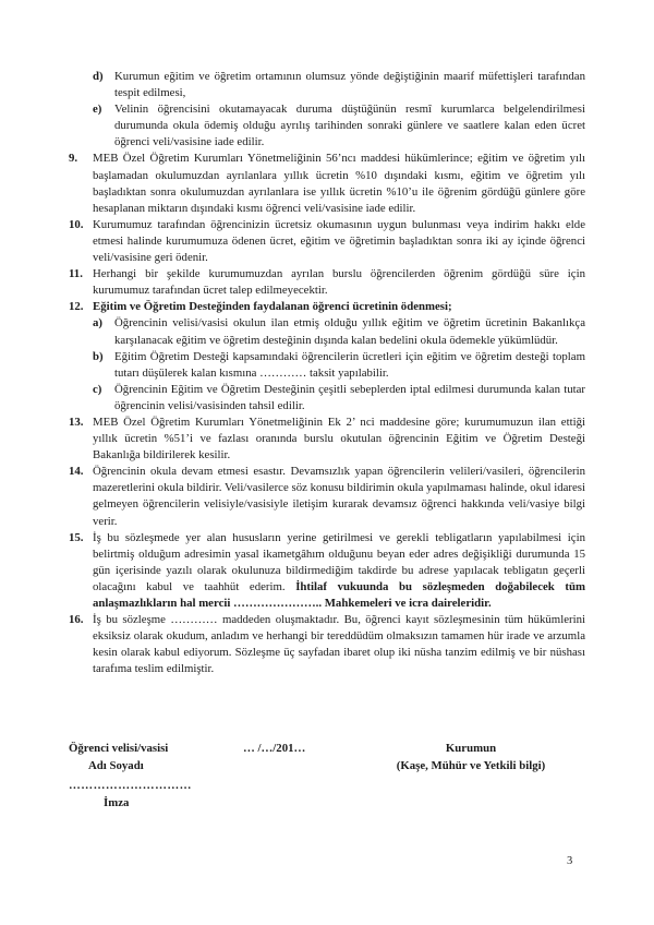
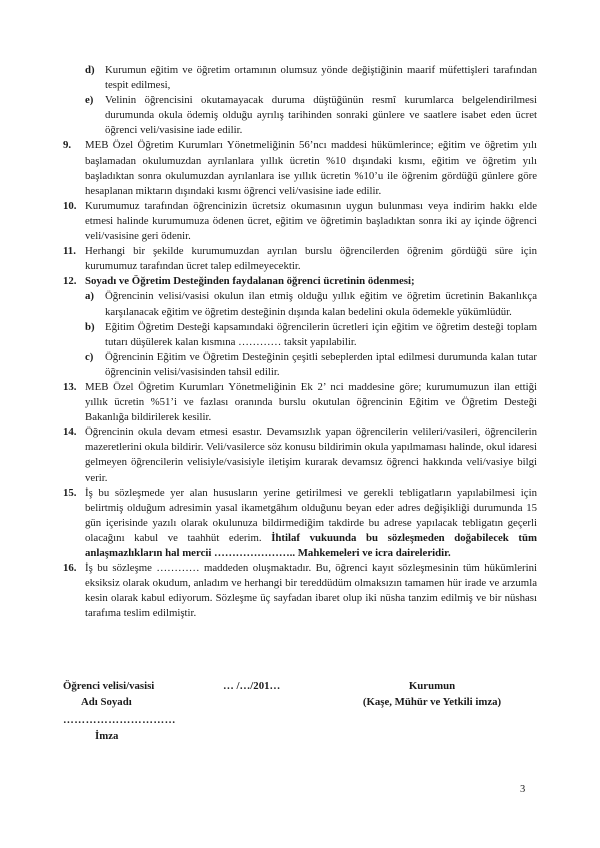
  d)
  Kurumun eğitim ve öğretim ortamının olumsuz yönde değiştiğinin maarif müfettişleri tarafından tespit edilmesi,
  e)
- Velinin öğrencisini okutamayacak duruma düştüğünün resmî kurumlarca belgelendirilmesi durumunda okula ödemiş olduğu ayrılış tarihinden sonraki günlere ve saatlere kalan eden ücret öğrenci veli/vasisine iade edilir.
+ Velinin öğrencisini okutamayacak duruma düştüğünün resmî kurumlarca belgelendirilmesi durumunda okula ödemiş olduğu ayrılış tarihinden sonraki günlere ve saatlere isabet eden ücret öğrenci veli/vasisine iade edilir.
  9.
  MEB Özel Öğretim Kurumları Yönetmeliğinin 56’ncı maddesi hükümlerince; eğitim ve öğretim yılı başlamadan okulumuzdan ayrılanlara yıllık ücretin %10 dışındaki kısmı, eğitim ve öğretim yılı başladıktan sonra okulumuzdan ayrılanlara ise yıllık ücretin %10’u ile öğrenim gördüğü günlere göre hesaplanan miktarın dışındaki kısmı öğrenci veli/vasisine iade edilir.
  10.
  Kurumumuz tarafından öğrencinizin ücretsiz okumasının uygun bulunması veya indirim hakkı elde etmesi halinde kurumumuza ödenen ücret, eğitim ve öğretimin başladıktan sonra iki ay içinde öğrenci veli/vasisine geri ödenir.
  11.
  Herhangi bir şekilde kurumumuzdan ayrılan burslu öğrencilerden öğrenim gördüğü süre için kurumumuz tarafından ücret talep edilmeyecektir.
  12.
- Eğitim ve Öğretim Desteğinden faydalanan öğrenci ücretinin ödenmesi;
+ Soyadı ve Öğretim Desteğinden faydalanan öğrenci ücretinin ödenmesi;
  a)
  Öğrencinin velisi/vasisi okulun ilan etmiş olduğu yıllık eğitim ve öğretim ücretinin Bakanlıkça karşılanacak eğitim ve öğretim desteğinin dışında kalan bedelini okula ödemekle yükümlüdür.
  b)
  Eğitim Öğretim Desteği kapsamındaki öğrencilerin ücretleri için eğitim ve öğretim desteği toplam tutarı düşülerek kalan kısmına ………… taksit yapılabilir.
  c)
  Öğrencinin Eğitim ve Öğretim Desteğinin çeşitli sebeplerden iptal edilmesi durumunda kalan tutar öğrencinin velisi/vasisinden tahsil edilir.
  13.
  MEB Özel Öğretim Kurumları Yönetmeliğinin Ek 2’ nci maddesine göre; kurumumuzun ilan ettiği yıllık ücretin %51’i ve fazlası oranında burslu okutulan öğrencinin Eğitim ve Öğretim Desteği Bakanlığa bildirilerek kesilir.
  14.
  Öğrencinin okula devam etmesi esastır. Devamsızlık yapan öğrencilerin velileri/vasileri, öğrencilerin mazeretlerini okula bildirir. Veli/vasilerce söz konusu bildirimin okula yapılmaması halinde, okul idaresi gelmeyen öğrencilerin velisiyle/vasisiyle iletişim kurarak devamsız öğrenci hakkında veli/vasiye bilgi verir.
  15.
  İş bu sözleşmede yer alan hususların yerine getirilmesi ve gerekli tebligatların yapılabilmesi için belirtmiş olduğum adresimin yasal ikametgâhım olduğunu beyan eder adres değişikliği durumunda 15 gün içerisinde yazılı olarak okulunuza bildirmediğim takdirde bu adrese yapılacak tebligatın geçerli olacağını kabul ve taahhüt ederim. İhtilaf vukuunda bu sözleşmeden doğabilecek tüm anlaşmazlıkların hal mercii ………………….. Mahkemeleri ve icra daireleridir.
  16.
  İş bu sözleşme ………… maddeden oluşmaktadır. Bu, öğrenci kayıt sözleşmesinin tüm hükümlerini eksiksiz olarak okudum, anladım ve herhangi bir tereddüdüm olmaksızın tamamen hür irade ve arzumla kesin olarak kabul ediyorum. Sözleşme üç sayfadan ibaret olup iki nüsha tanzim edilmiş ve bir nüshası tarafıma teslim edilmiştir.
  Öğrenci velisi/vasisi
  Adı Soyadı
  …………………………
  İmza
  … /…/201…
  Kurumun
- (Kaşe, Mühür ve Yetkili bilgi)
+ (Kaşe, Mühür ve Yetkili imza)
  3
